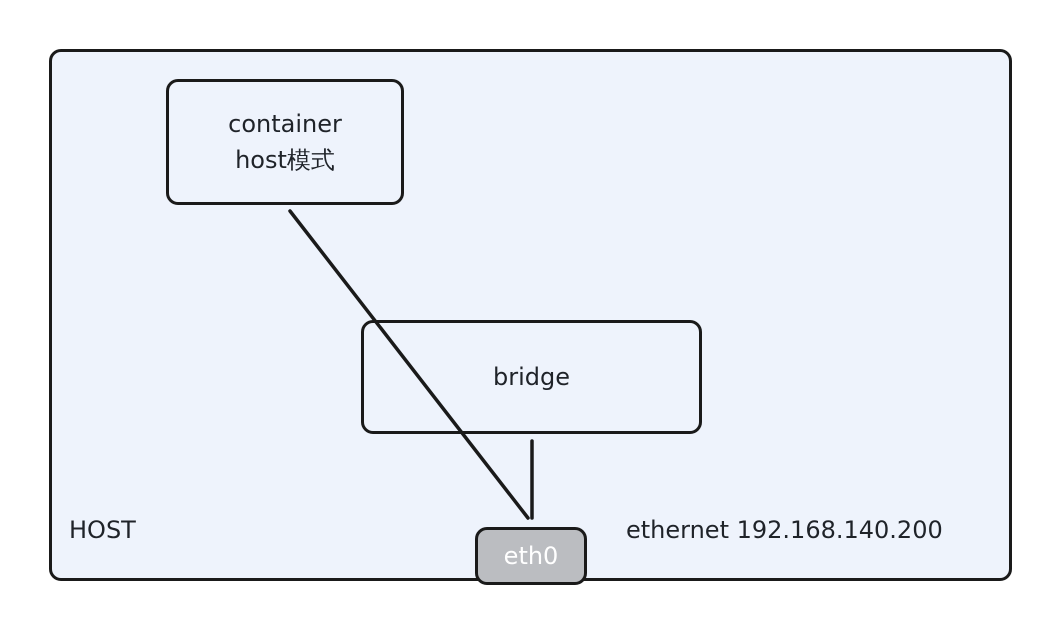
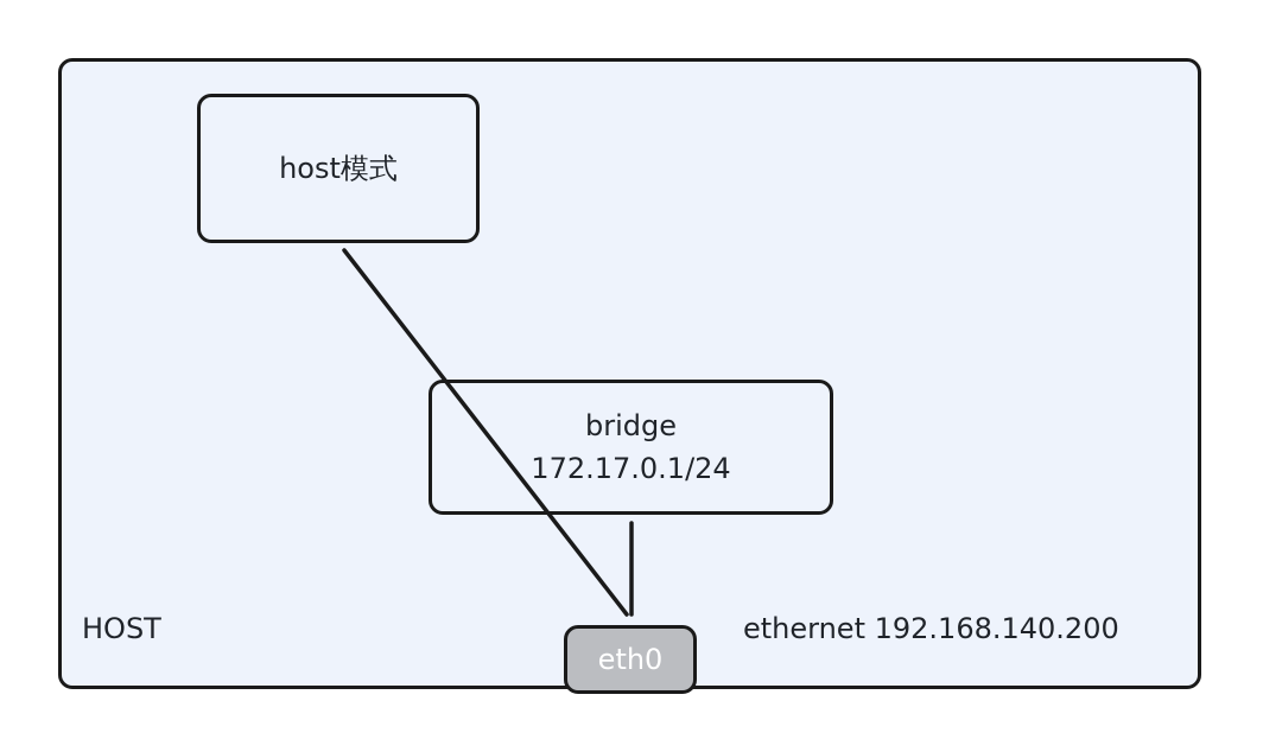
  HOST
  ethernet 192.168.140.200
- container
  host模式
  bridge
+ 172.17.0.1/24
  eth0
